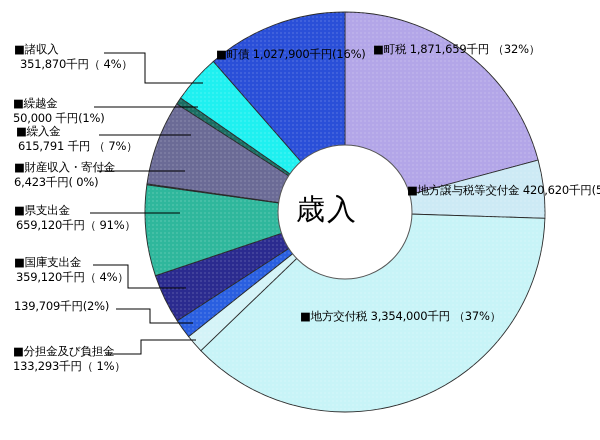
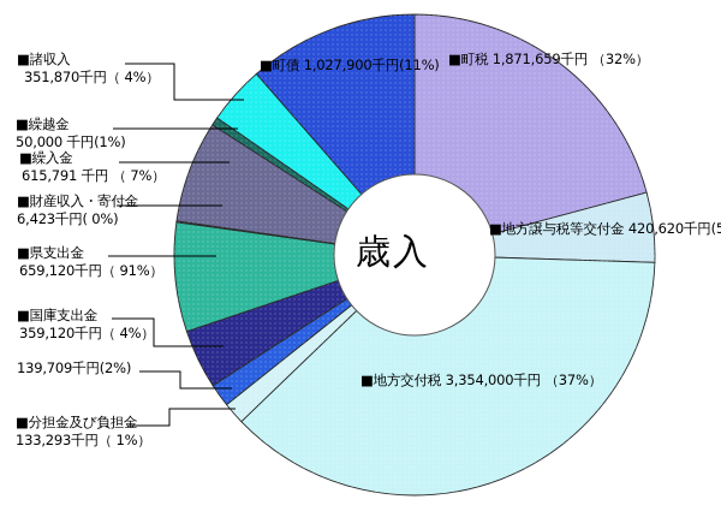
  歳入
- ■町債 1,027,900千円(16%)
+ ■町債 1,027,900千円(11%)
  ■町税 1,871,659千円 （32%）
  ■地方譲与税等交付金 420,620千円(5
  ■地方交付税 3,354,000千円 （37%）
  ■諸収入
  351,870千円（ 4%）
  ■繰越金
  50,000 千円(1%)
  ■繰入金
  615,791 千円 （ 7%）
  ■財産収入・寄付金
  6,423千円( 0%)
  ■県支出金
  659,120千円（ 91%）
  ■国庫支出金
  359,120千円（ 4%）
  139,709千円(2%)
  ■分担金及び負担金
  133,293千円（ 1%）
